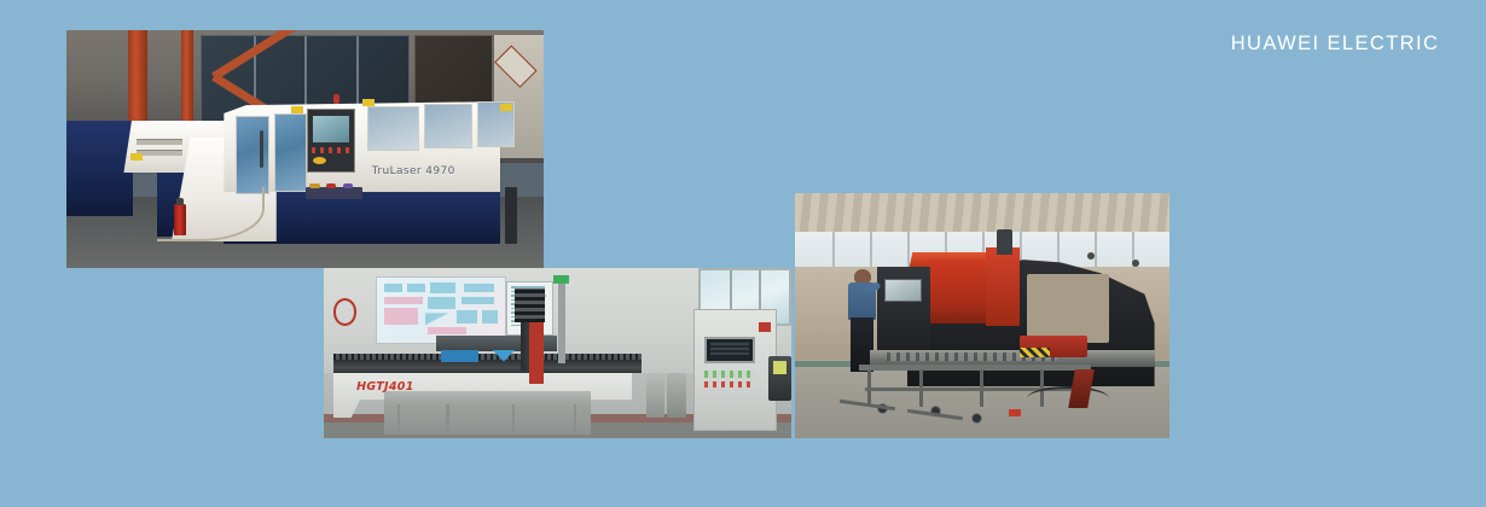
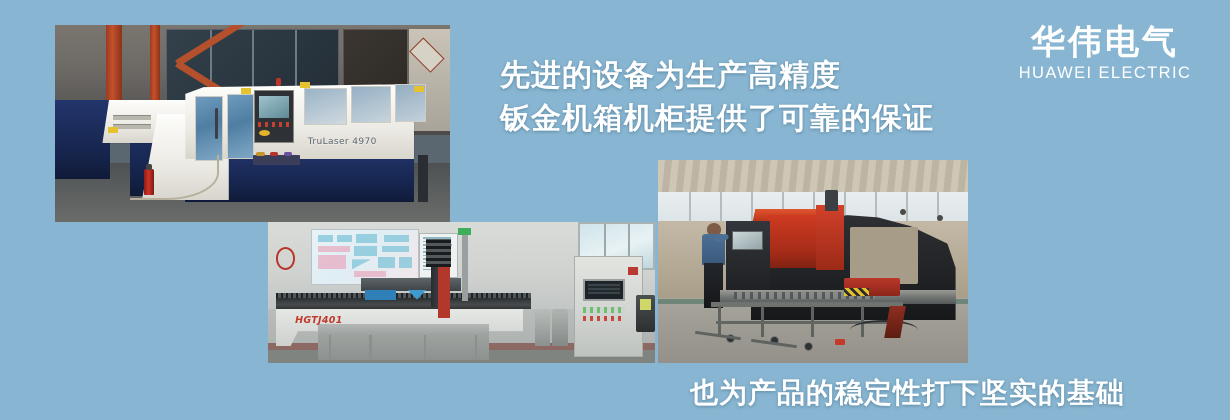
  TruLaser 4970
  HGTJ401
+ 先进的设备为生产高精度
+ 钣金机箱机柜提供了可靠的保证
+ 也为产品的稳定性打下坚实的基础
+ 华伟电气
  HUAWEI ELECTRIC
